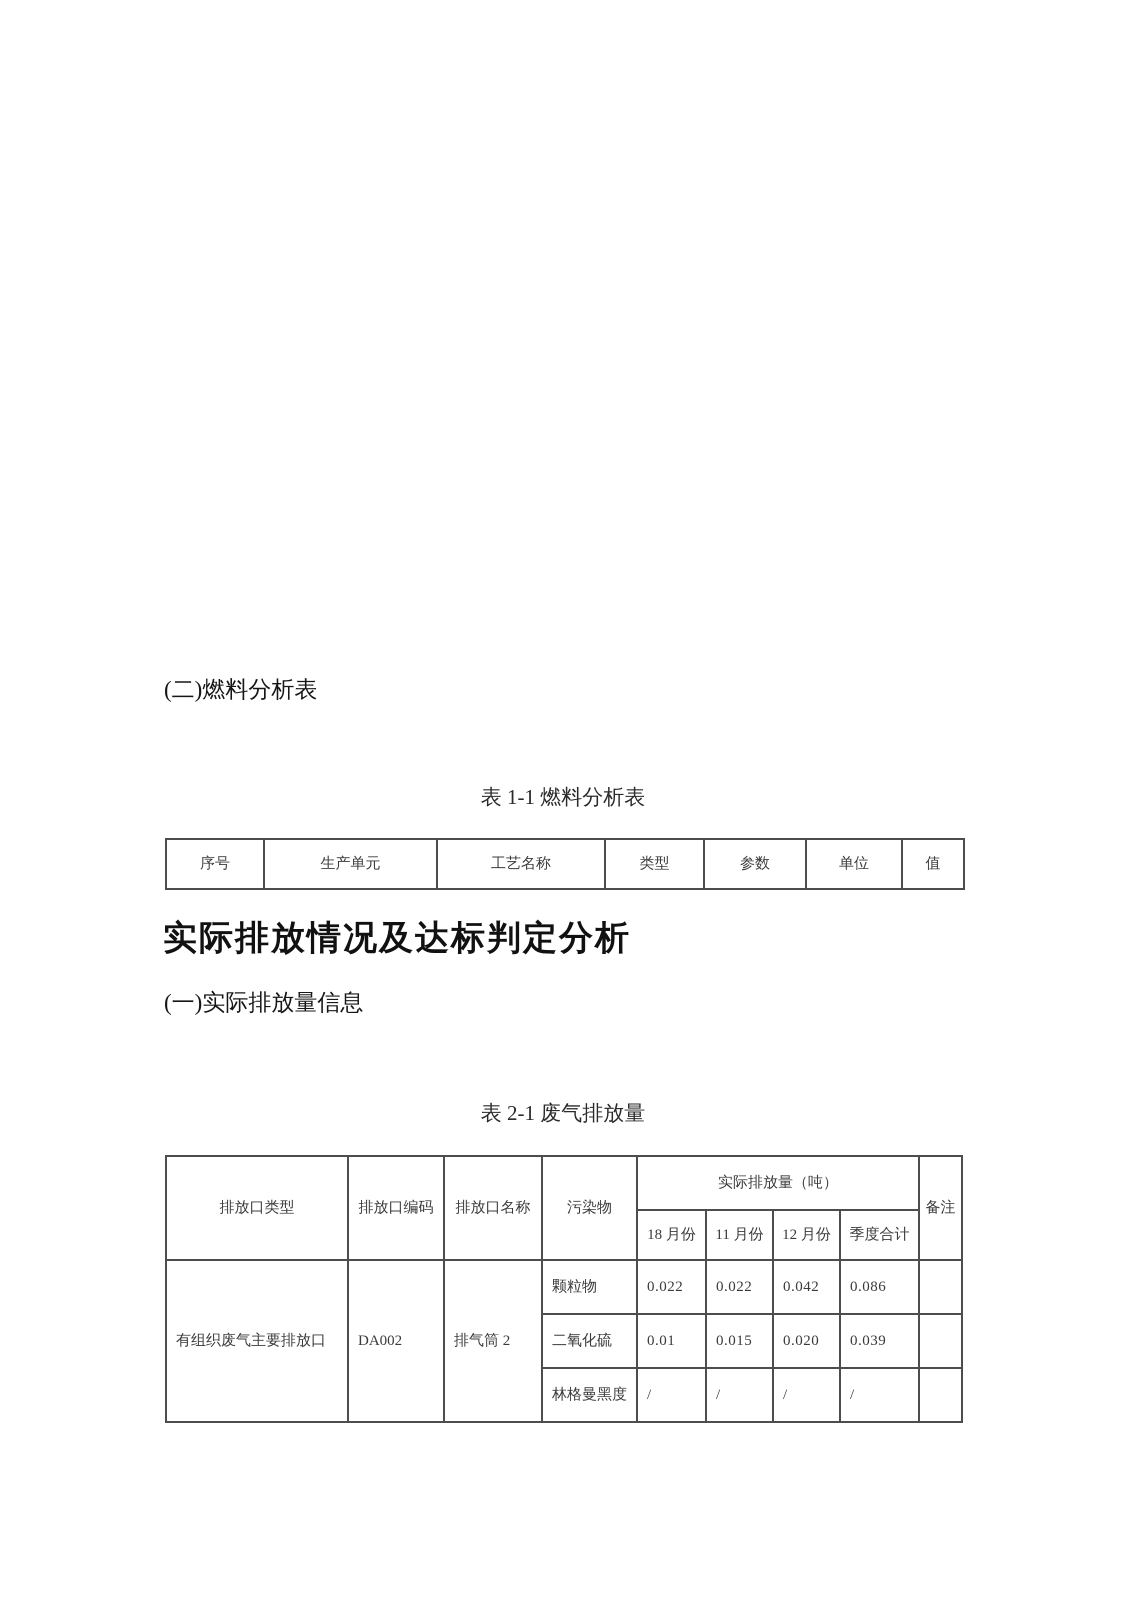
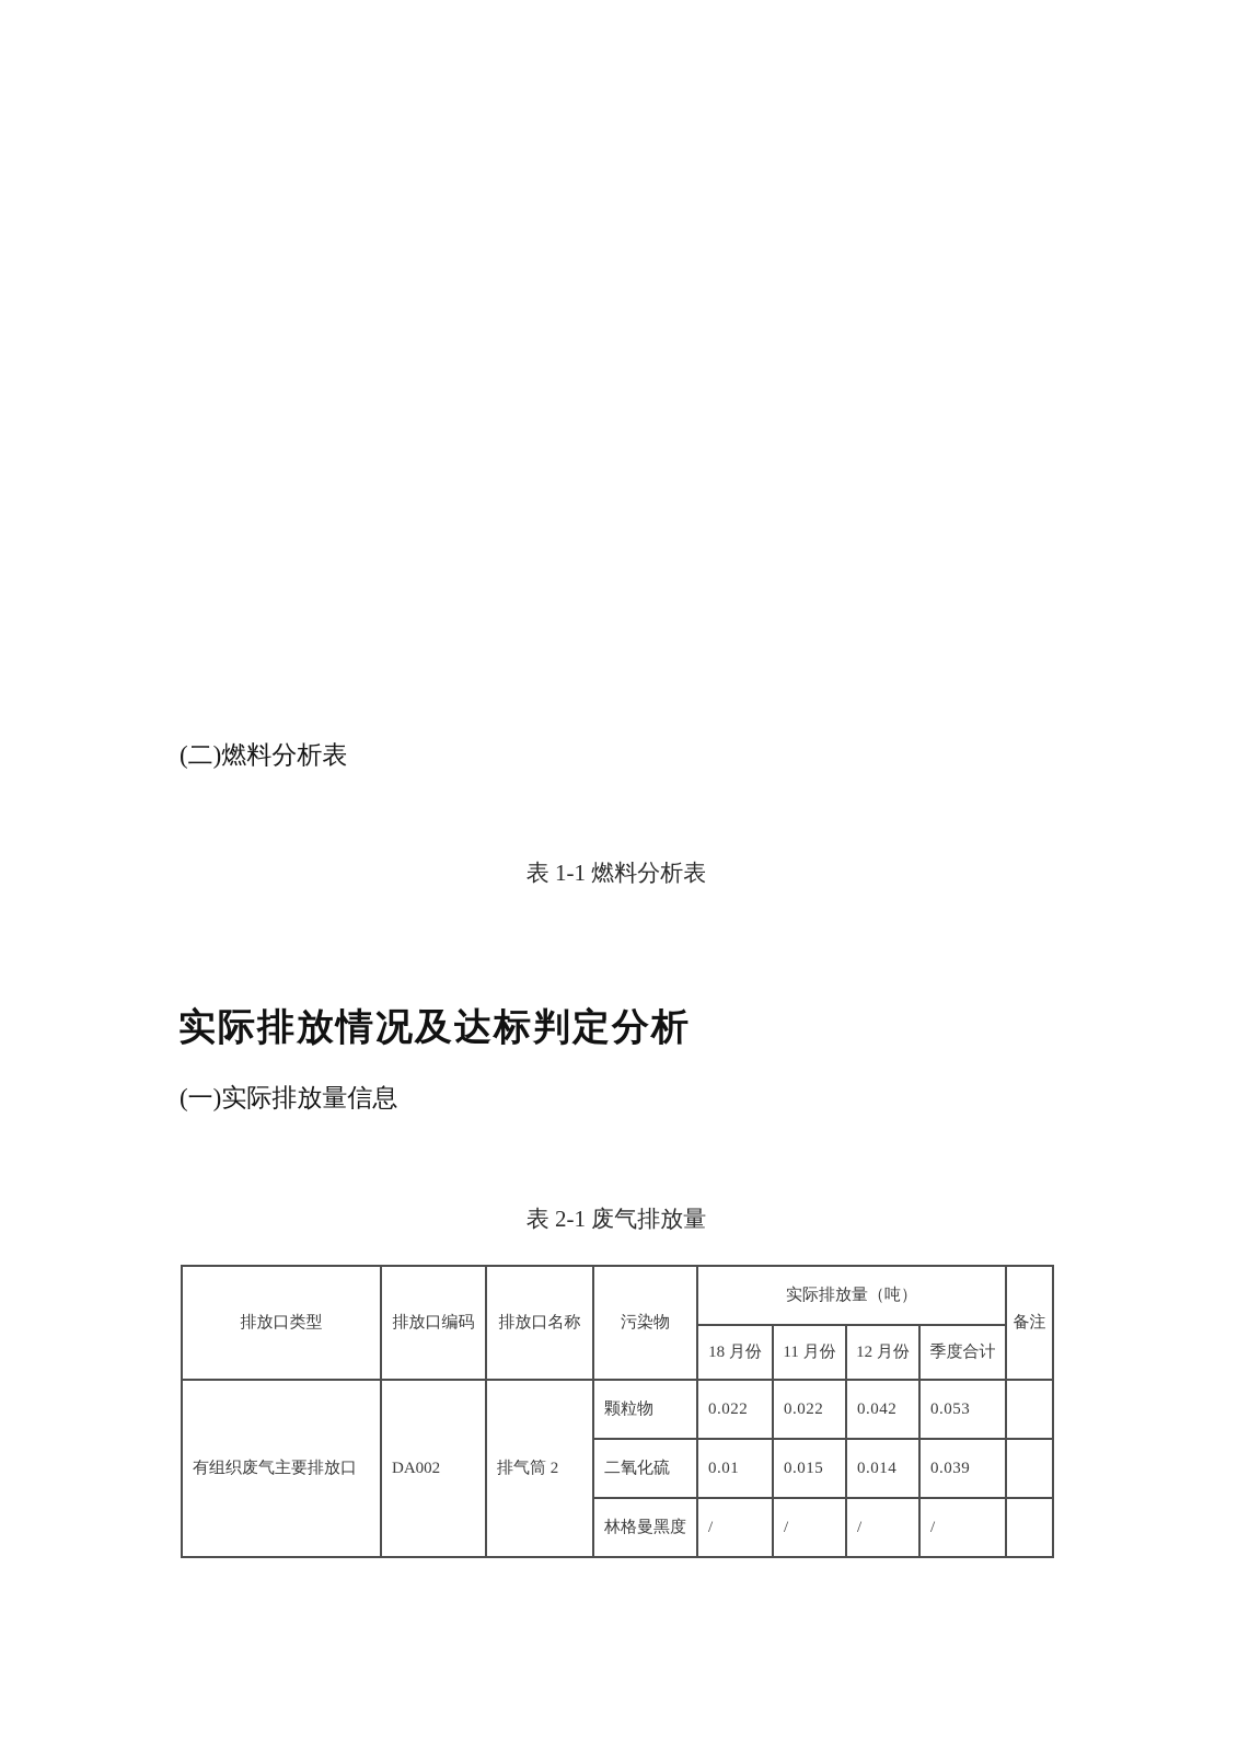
  (二)燃料分析表
  表 1-1 燃料分析表
- 序号	生产单元	工艺名称	类型	参数	单位	值
  实际排放情况及达标判定分析
  (一)实际排放量信息
  表 2-1 废气排放量
  排放口类型	排放口编码	排放口名称	污染物	实际排放量（吨）	备注
  18 月份	11 月份	12 月份	季度合计
- 有组织废气主要排放口	DA002	排气筒 2	颗粒物	0.022	0.022	0.042	0.086
+ 有组织废气主要排放口	DA002	排气筒 2	颗粒物	0.022	0.022	0.042	0.053
- 二氧化硫	0.01	0.015	0.020	0.039
+ 二氧化硫	0.01	0.015	0.014	0.039
  林格曼黑度	/	/	/	/
